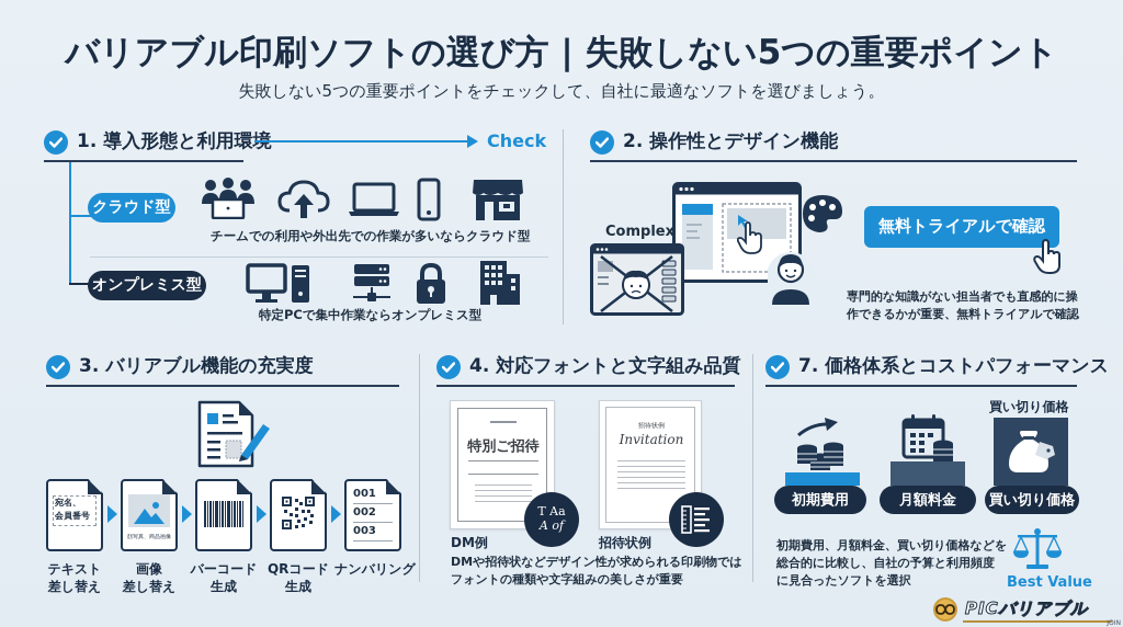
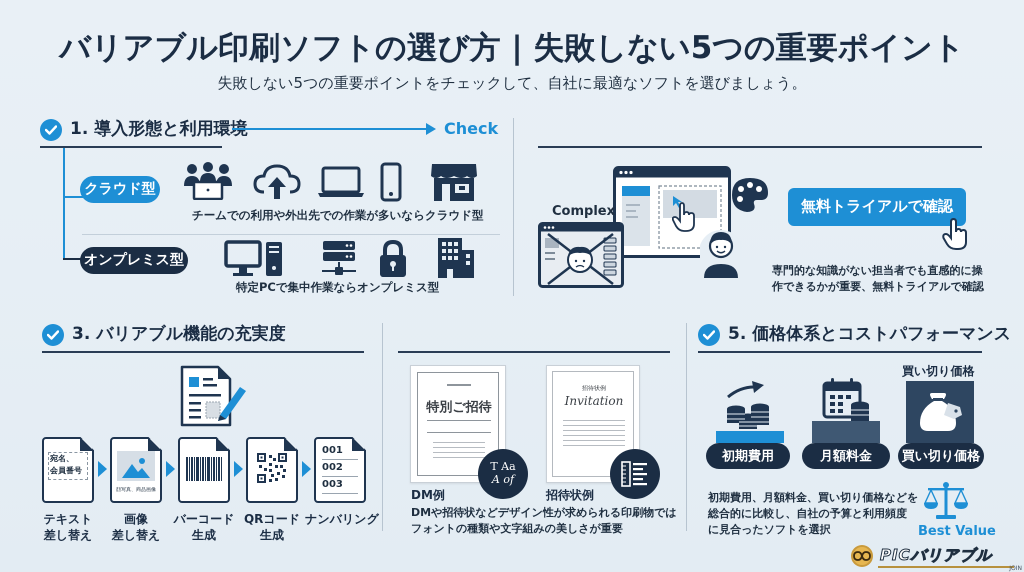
  バリアブル印刷ソフトの選び方 | 失敗しない5つの重要ポイント
  失敗しない5つの重要ポイントをチェックして、自社に最適なソフトを選びましょう。
  1. 導入形態と利用環
  Check
  クラウド型
  チームでの利用や外出先での作業が多いならクラウド型
  オンプレミス型
  特定PCで集中作業ならオンプレミス型
- 2. 操作性とデザイン機能
  Complex
  無料トライアルで確認
  専門的な知識がない担当者でも直感的に操
  作できるかが重要、無料トライアルで確認
  3. バリアブル機能の充実度
  宛名、
  会員番号
  001
  002
  003
  テキスト
  差し替え
  画像
  差し替え
  バーコード
  生成
  QRコード
  生成
  ナンバリング
- 4. 対応フォントと文字組み品質
  特別ご招待
  T Aa
  A of
  DM例
  Invitation
  招待状例
  DMや招待状などデザイン性が求められる印刷物では
  フォントの種類や文字組みの美しさが重要
- 7. 価格体系とコストパフォーマンス
+ 5. 価格体系とコストパフォーマンス
  初期費用
  月額料金
  買い切り価格
  買い切り価格
  初期費用、月額料金、買い切り価格などを
  総合的に比較し、自社の予算と利用頻度
  に見合ったソフトを選択
  Best Value
  PICバリアブル
